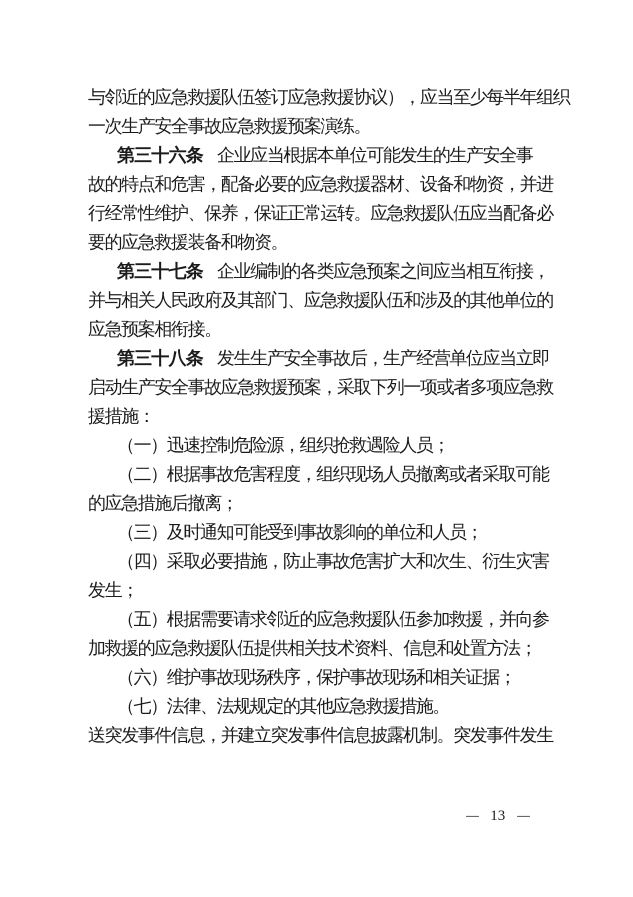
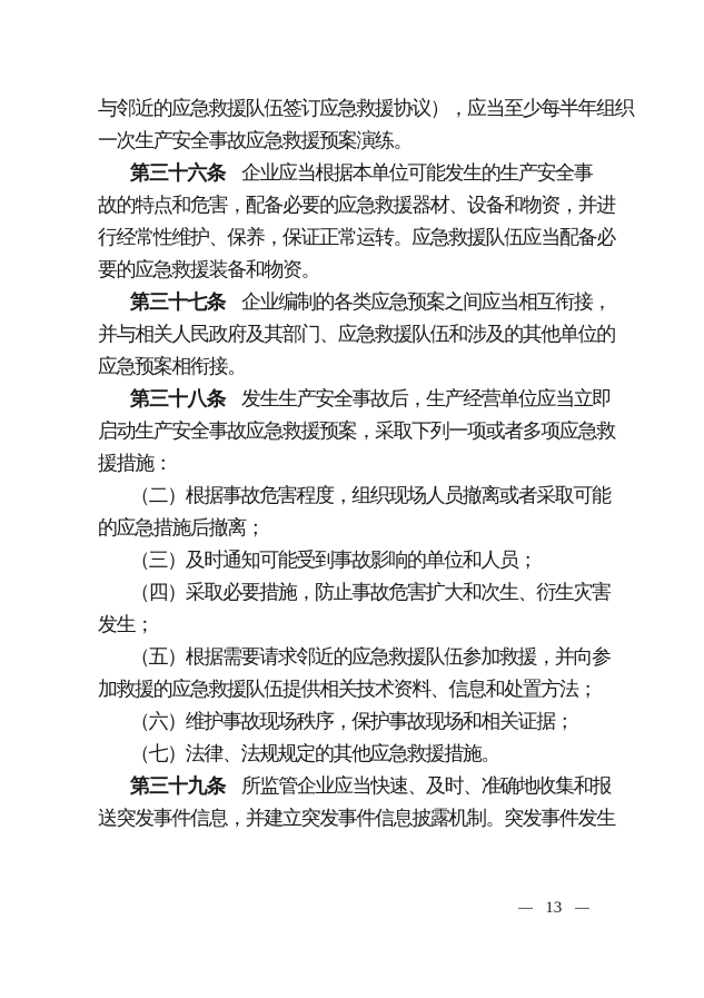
  与邻近的应急救援队伍签订应急救援协议），应当至少每半年组织
  一次生产安全事故应急救援预案演练。
  第三十六条 企业应当根据本单位可能发生的生产安全事
  故的特点和危害，配备必要的应急救援器材、设备和物资，并进
  行经常性维护、保养，保证正常运转。应急救援队伍应当配备必
  要的应急救援装备和物资。
  第三十七条 企业编制的各类应急预案之间应当相互衔接，
  并与相关人民政府及其部门、应急救援队伍和涉及的其他单位的
  应急预案相衔接。
  第三十八条 发生生产安全事故后，生产经营单位应当立即
  启动生产安全事故应急救援预案，采取下列一项或者多项应急救
  援措施：
- （一）迅速控制危险源，组织抢救遇险人员；
  （二）根据事故危害程度，组织现场人员撤离或者采取可能
  的应急措施后撤离；
  （三）及时通知可能受到事故影响的单位和人员；
  （四）采取必要措施，防止事故危害扩大和次生、衍生灾害
  发生；
  （五）根据需要请求邻近的应急救援队伍参加救援，并向参
  加救援的应急救援队伍提供相关技术资料、信息和处置方法；
  （六）维护事故现场秩序，保护事故现场和相关证据；
  （七）法律、法规规定的其他应急救援措施。
+ 第三十九条 所监管企业应当快速、及时、准确地收集和报
  送突发事件信息，并建立突发事件信息披露机制。突发事件发生
  — 13 —
